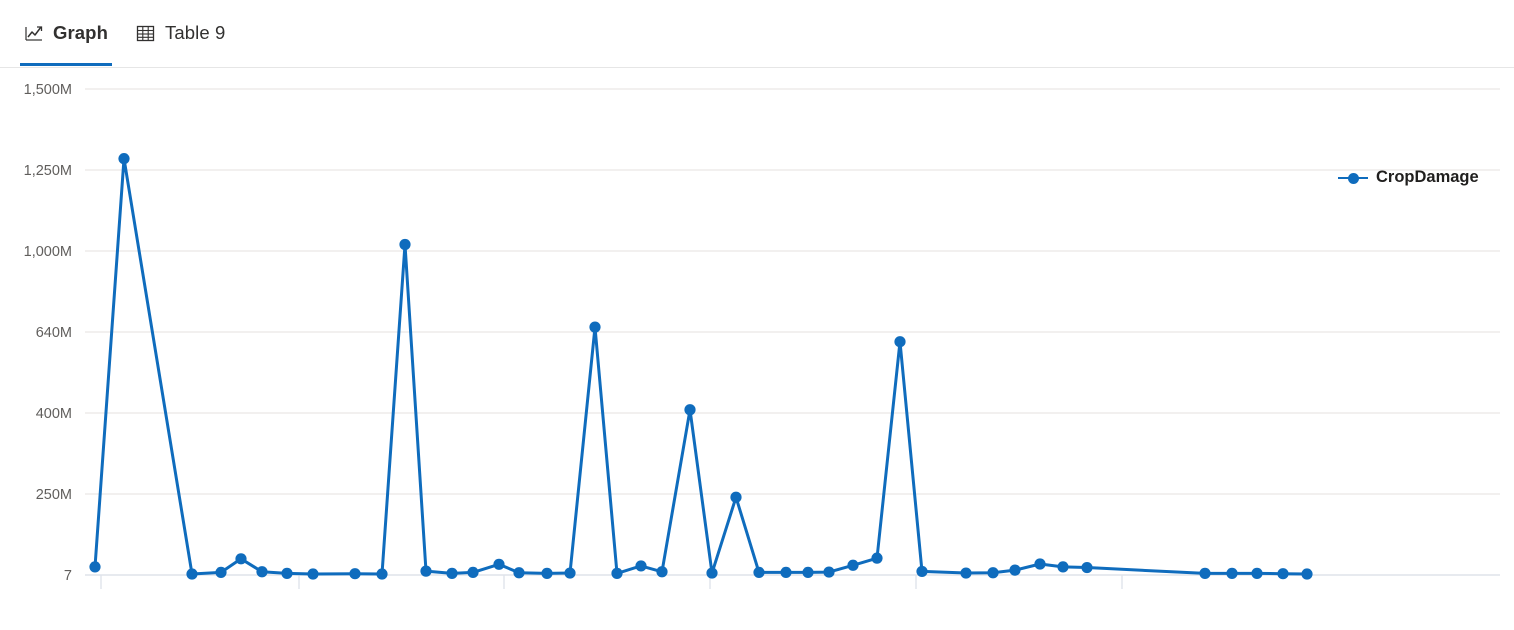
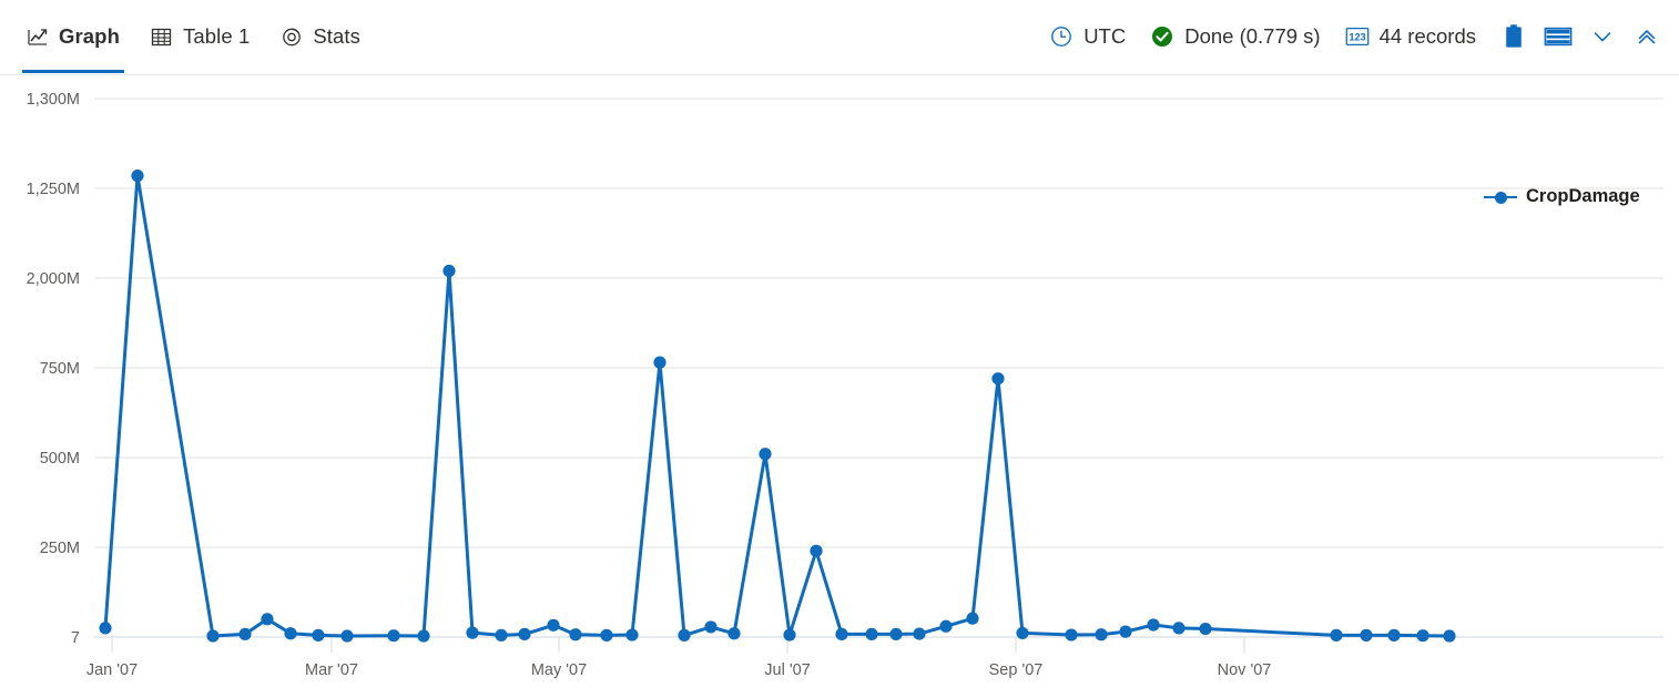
  Graph
- Table 9
+ Table 1
+ Stats
+ UTC
+ Done (0.779 s)
+ 123
+ 44 records
  7
  250M
- 400M
+ 500M
- 640M
+ 750M
- 1,000M
+ 2,000M
  1,250M
- 1,500M
+ 1,300M
+ Jan '07
+ Mar '07
+ May '07
+ Jul '07
+ Sep '07
+ Nov '07
  CropDamage
